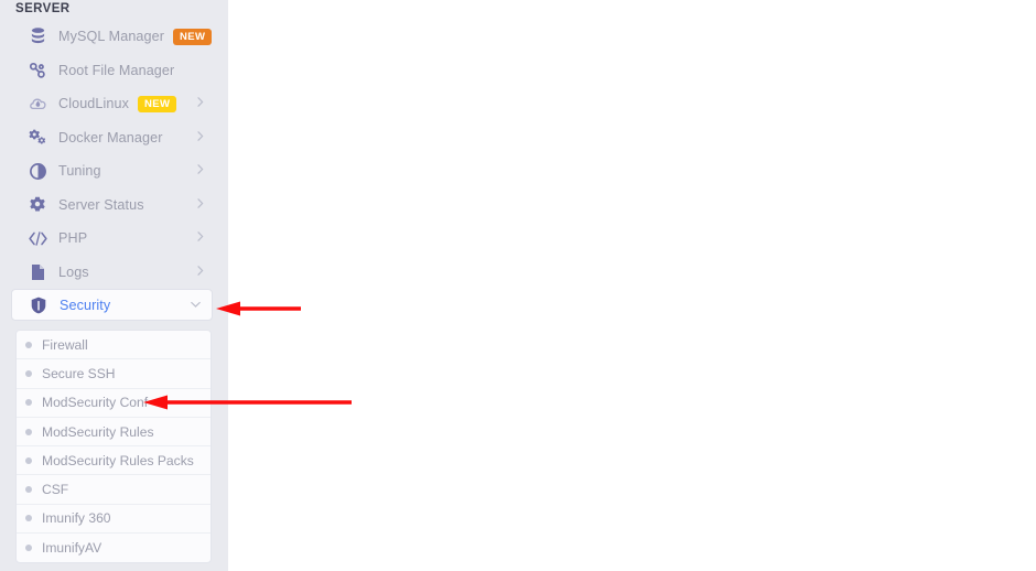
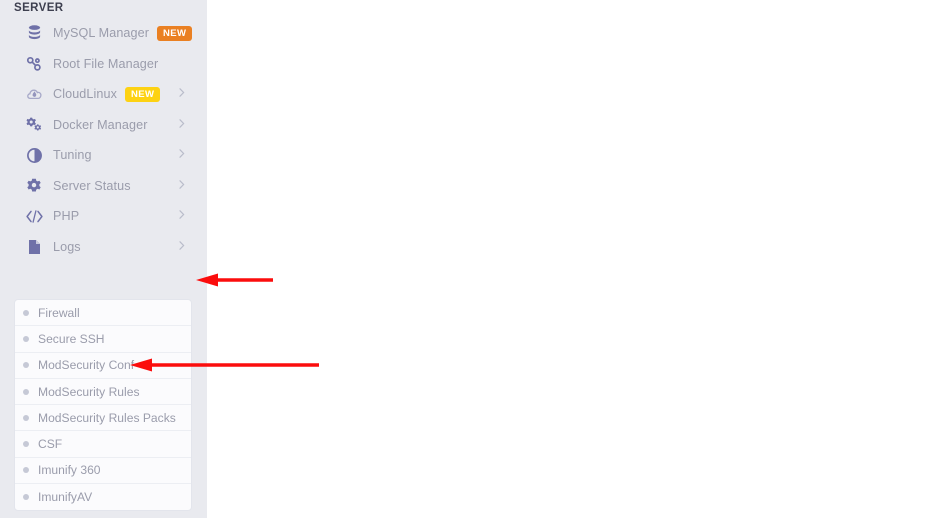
  SERVER
  MySQL Manager
  NEW
  Root File Manager
  CloudLinux
  NEW
  Docker Manager
  Tuning
  Server Status
  PHP
  Logs
- Security
  Firewall
  Secure SSH
  ModSecurity Con
  ModSecurity Rules
  ModSecurity Rules Packs
  CSF
  Imunify 360
  ImunifyAV
